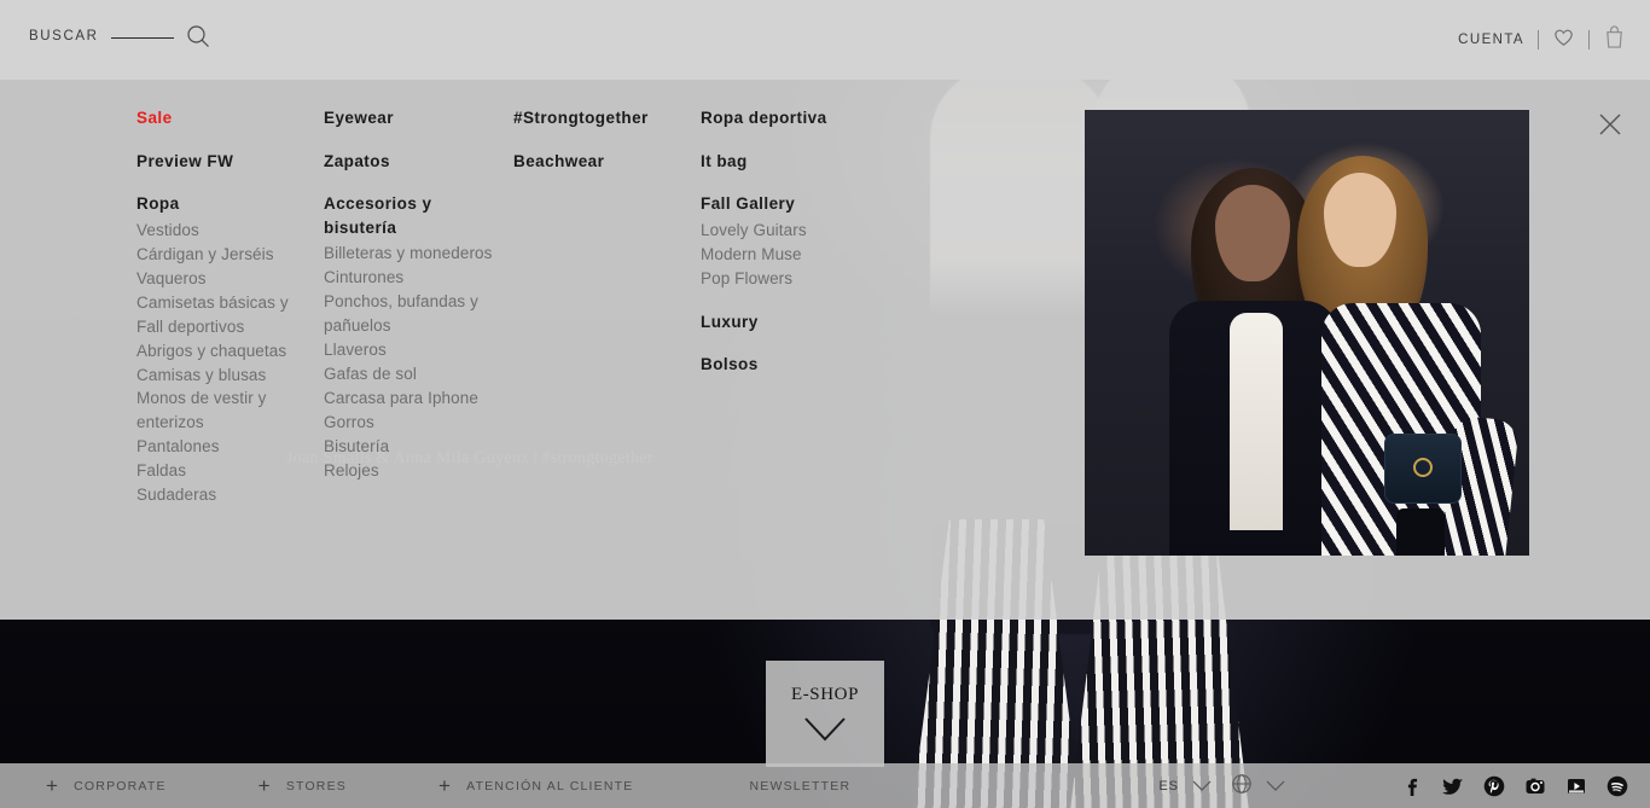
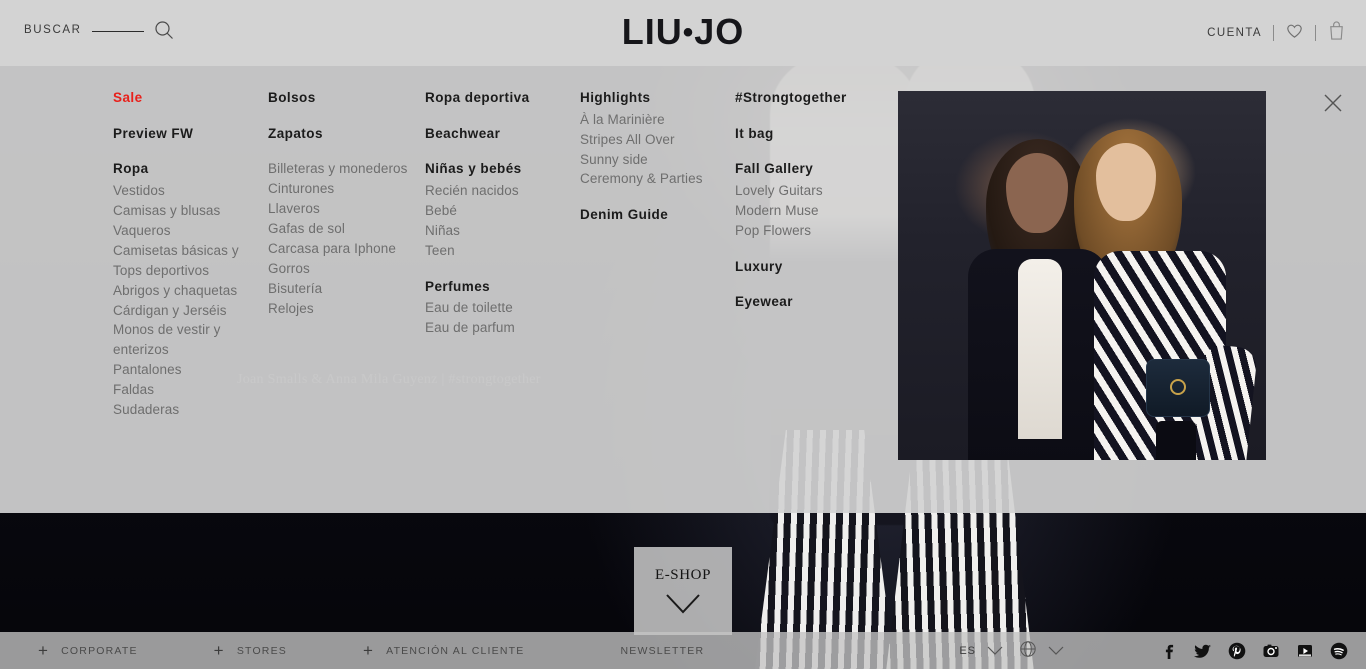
  Sale
  Preview FW
  Ropa
  Vestidos
- Cárdigan y Jerséis
+ Camisas y blusas
  Vaqueros
- Camisetas básicas y Fall deportivos
+ Camisetas básicas y Tops deportivos
  Abrigos y chaquetas
- Camisas y blusas
+ Cárdigan y Jerséis
  Monos de vestir y enterizos
  Pantalones
  Faldas
  Sudaderas
- Eyewear
+ Bolsos
  Zapatos
- Accesorios y bisutería
  Billeteras y monederos
  Cinturones
- Ponchos, bufandas y pañuelos
  Llaveros
  Gafas de sol
  Carcasa para Iphone
  Gorros
  Bisutería
  Relojes
- #Strongtogether
+ Ropa deportiva
  Beachwear
+ Niñas y bebés
+ Recién nacidos
+ Bebé
+ Niñas
+ Teen
+ Perfumes
+ Eau de toilette
+ Eau de parfum
+ Highlights
+ À la Marinière
+ Stripes All Over
+ Sunny side
+ Ceremony & Parties
+ Denim Guide
- Ropa deportiva
+ #Strongtogether
  It bag
  Fall Gallery
  Lovely Guitars
  Modern Muse
  Pop Flowers
  Luxury
- Bolsos
+ Eyewear
  BUSCAR
+ LIU•JO
  CUENTA
  E-SHOP
  +
  CORPORATE
  +
  STORES
  +
  ATENCIÓN AL CLIENTE
  NEWSLETTER
  ES
